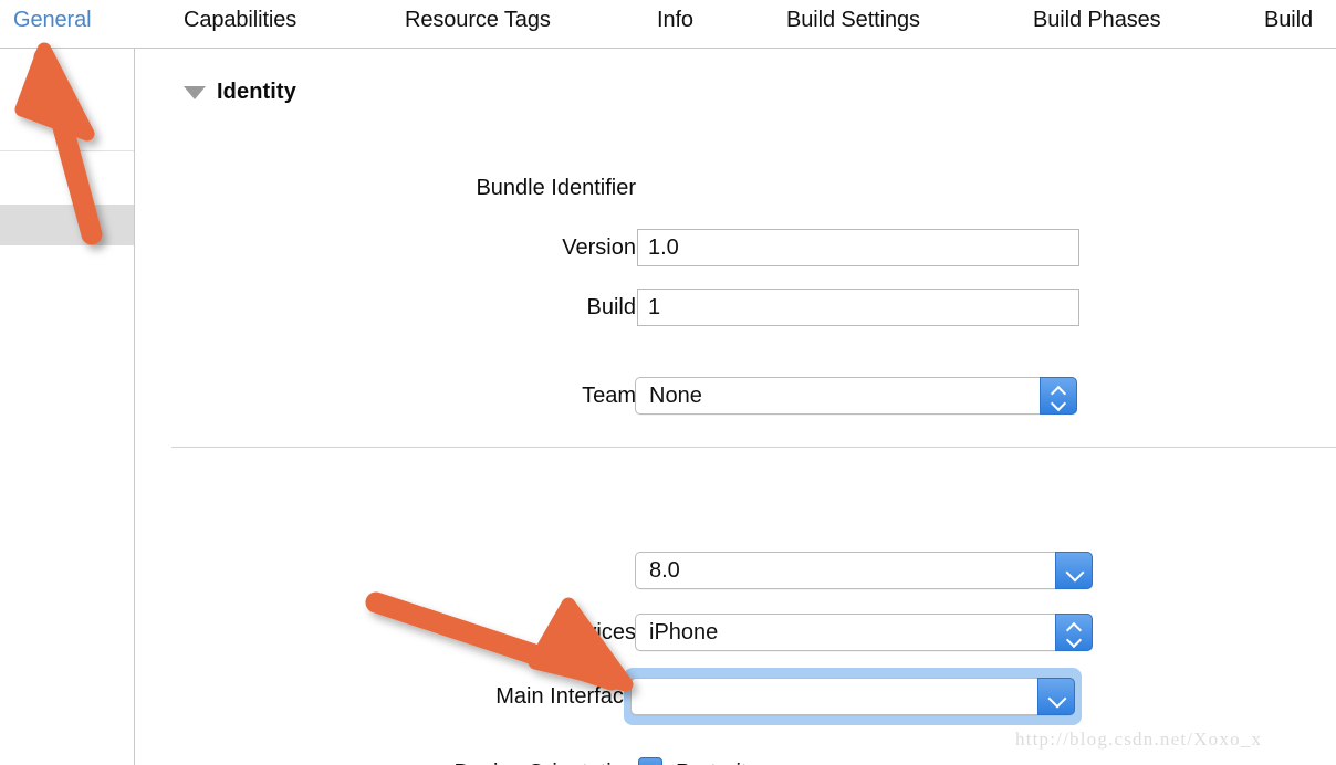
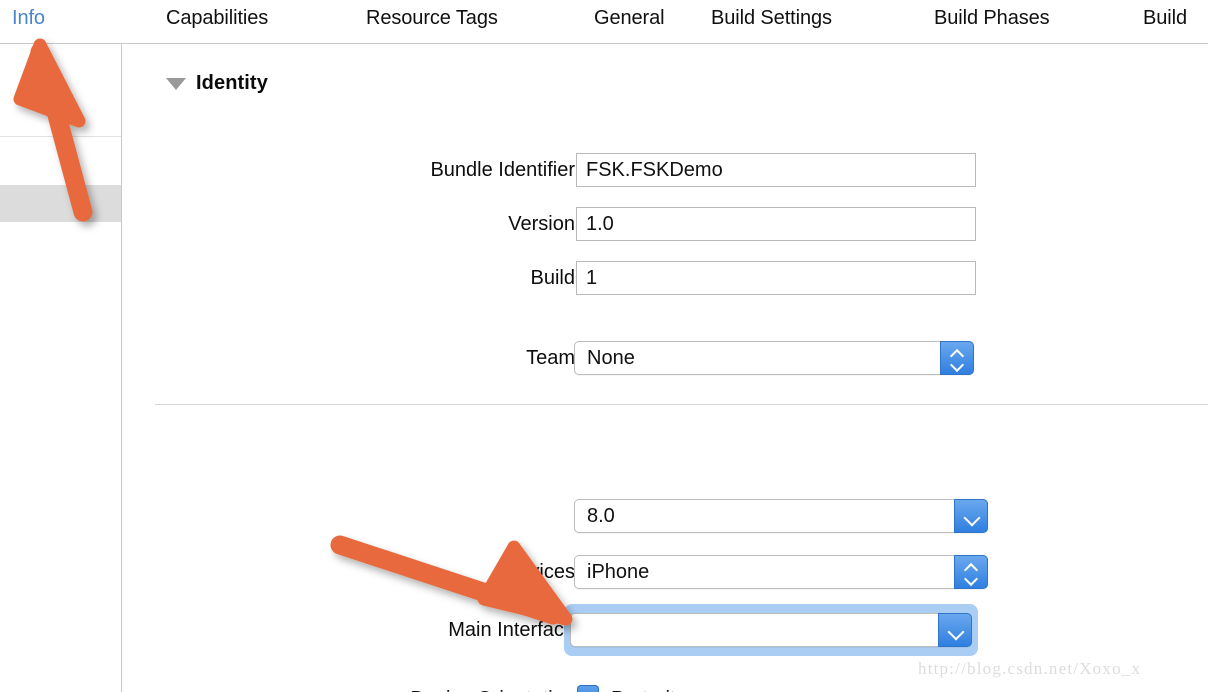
- General
+ Info
  Capabilities
  Resource Tags
- Info
+ General
  Build Settings
  Build Phases
  Build
  Identity
  Bundle Identifier
+ FSK.FSKDemo
  Version
  1.0
  Build
  1
  Team
  None
  8.0
  iPhone
  Main Interfac
  http://blog.csdn.net/Xoxo_x
